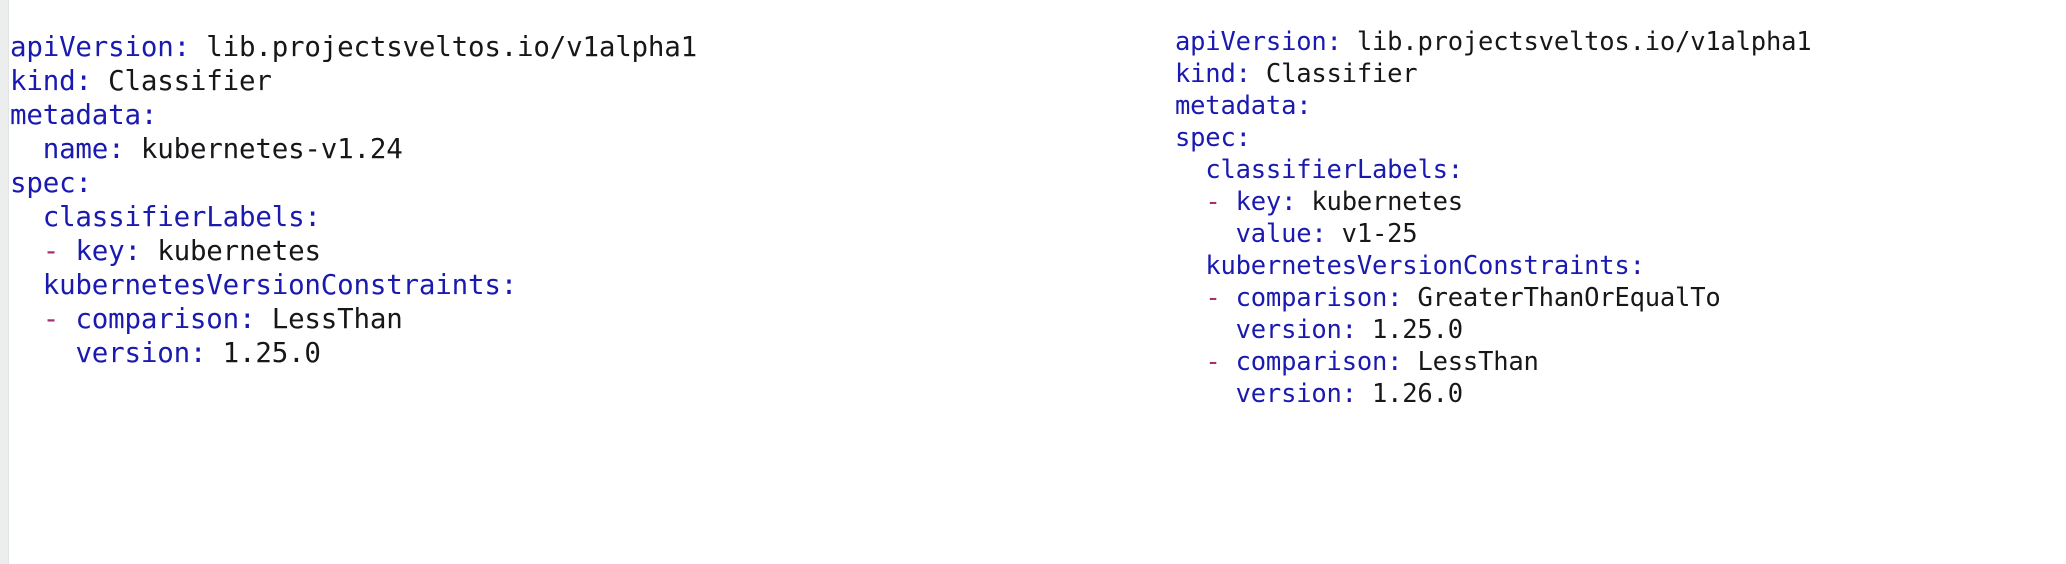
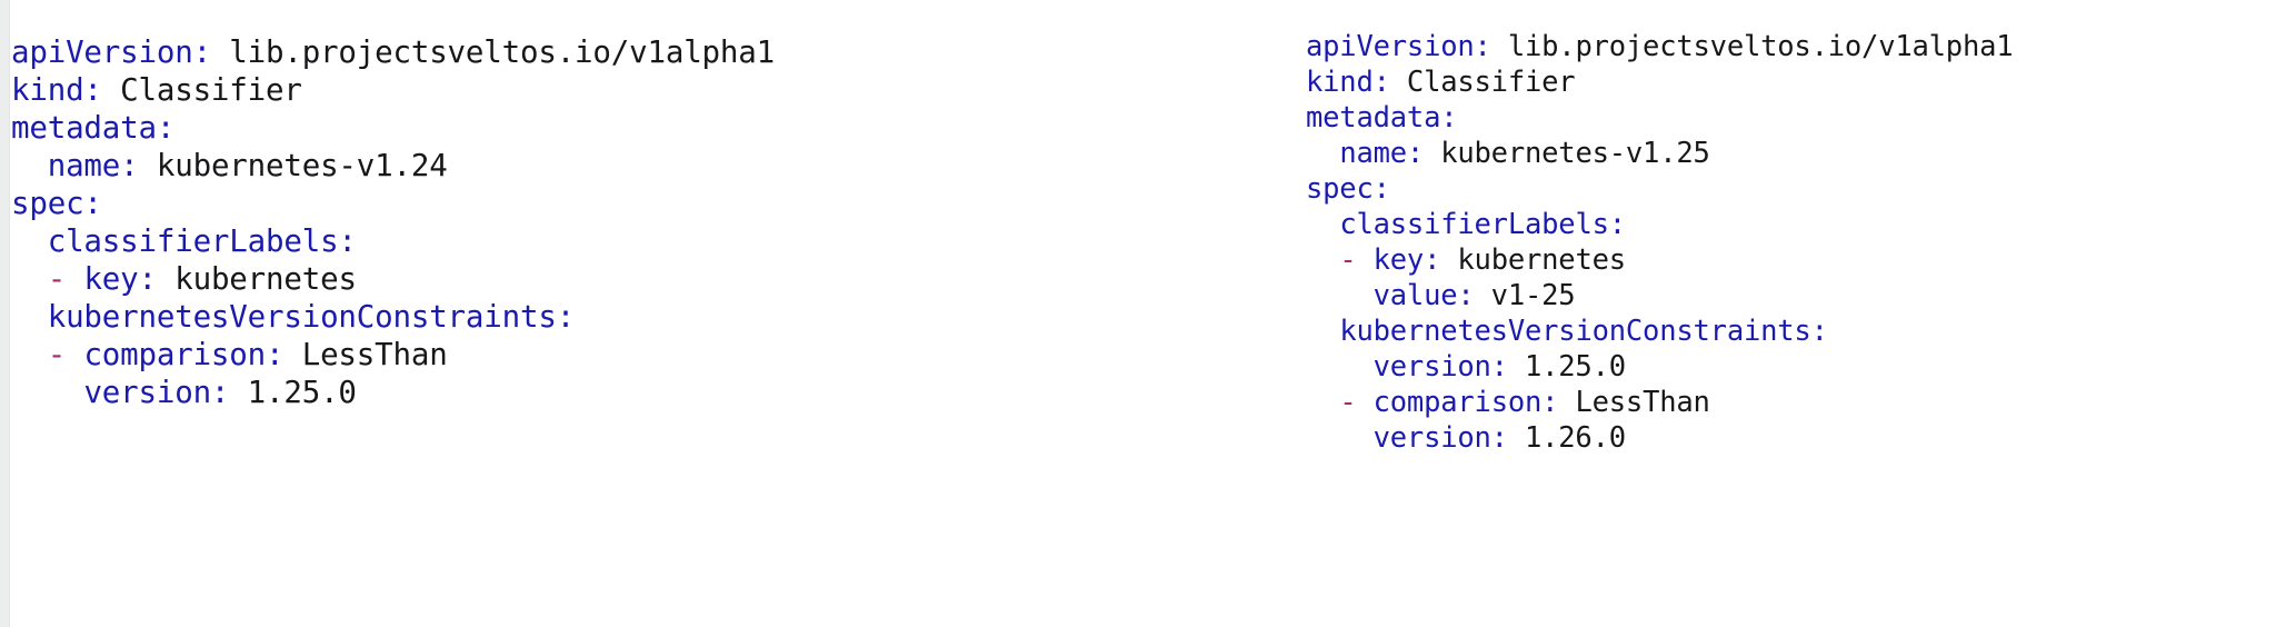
  apiVersion: lib.projectsveltos.io/v1alpha1
  kind: Classifier
  metadata:
  name: kubernetes-v1.24
  spec:
  classifierLabels:
  - key: kubernetes
  kubernetesVersionConstraints:
  - comparison: LessThan
  version: 1.25.0
  apiVersion: lib.projectsveltos.io/v1alpha1
  kind: Classifier
  metadata:
+ name: kubernetes-v1.25
  spec:
  classifierLabels:
  - key: kubernetes
  value: v1-25
  kubernetesVersionConstraints:
- - comparison: GreaterThanOrEqualTo
  version: 1.25.0
  - comparison: LessThan
  version: 1.26.0
